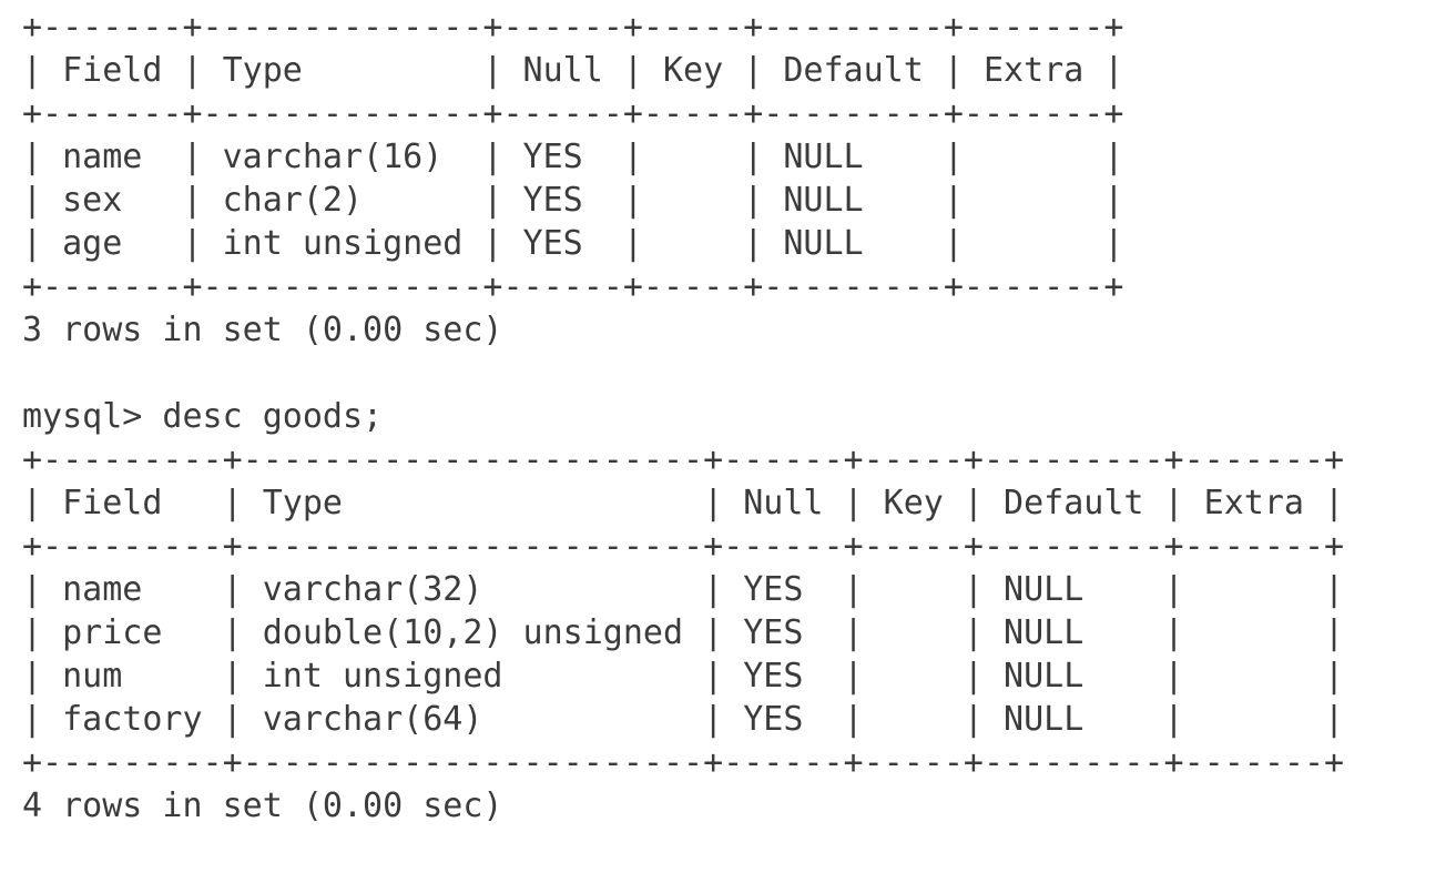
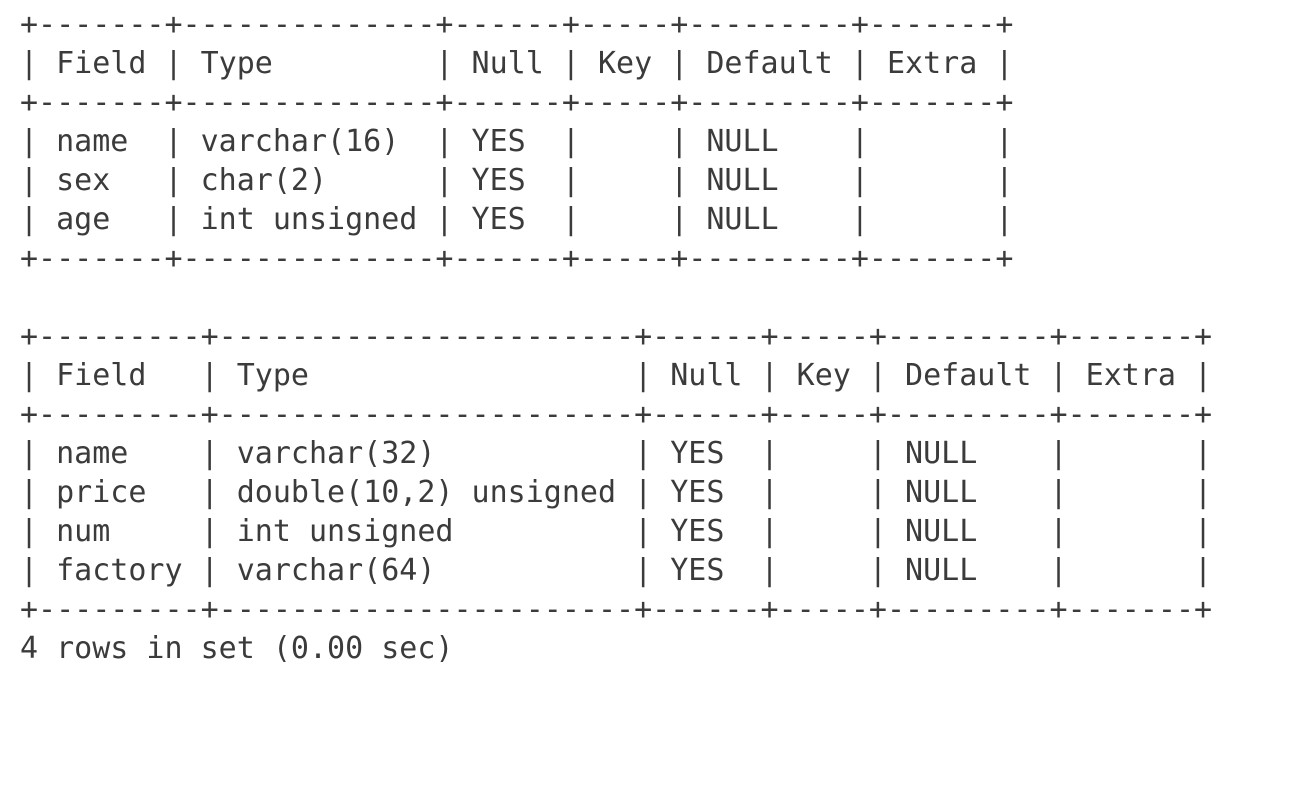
  +-------+--------------+------+-----+---------+-------+
  | Field | Type | Null | Key | Default | Extra |
  +-------+--------------+------+-----+---------+-------+
  | name | varchar(16) | YES | | NULL | |
  | sex | char(2) | YES | | NULL | |
  | age | int unsigned | YES | | NULL | |
  +-------+--------------+------+-----+---------+-------+
- 3 rows in set (0.00 sec)
- mysql> desc goods;
  +---------+-----------------------+------+-----+---------+-------+
  | Field | Type | Null | Key | Default | Extra |
  +---------+-----------------------+------+-----+---------+-------+
  | name | varchar(32) | YES | | NULL | |
  | price | double(10,2) unsigned | YES | | NULL | |
  | num | int unsigned | YES | | NULL | |
  | factory | varchar(64) | YES | | NULL | |
  +---------+-----------------------+------+-----+---------+-------+
  4 rows in set (0.00 sec)
